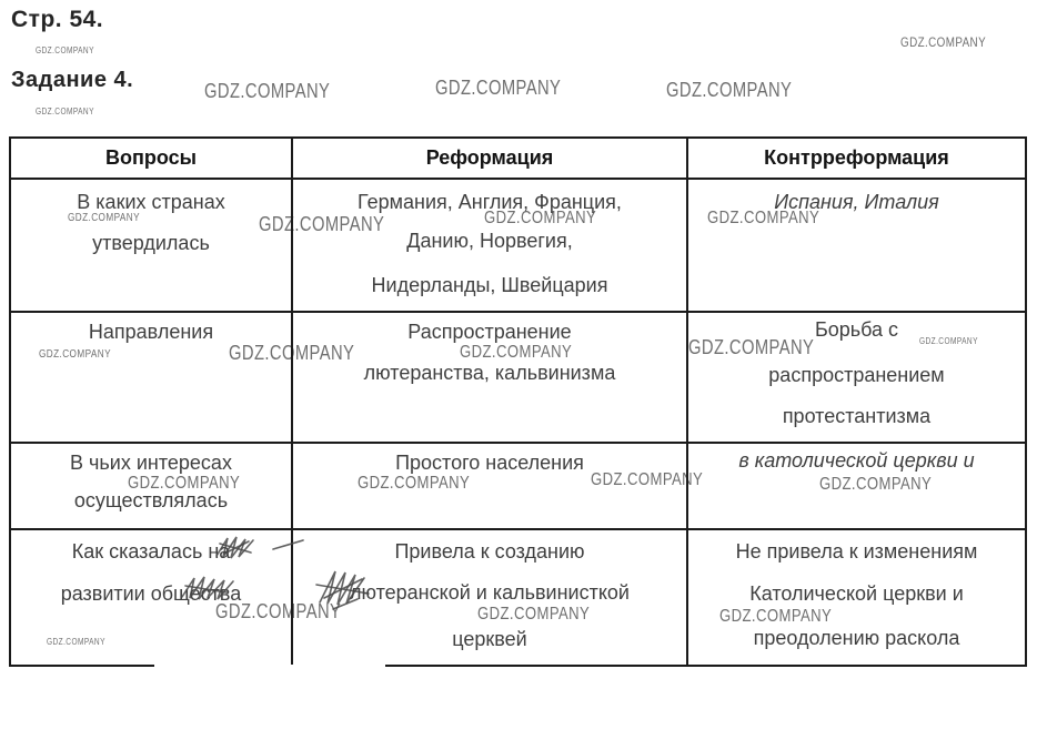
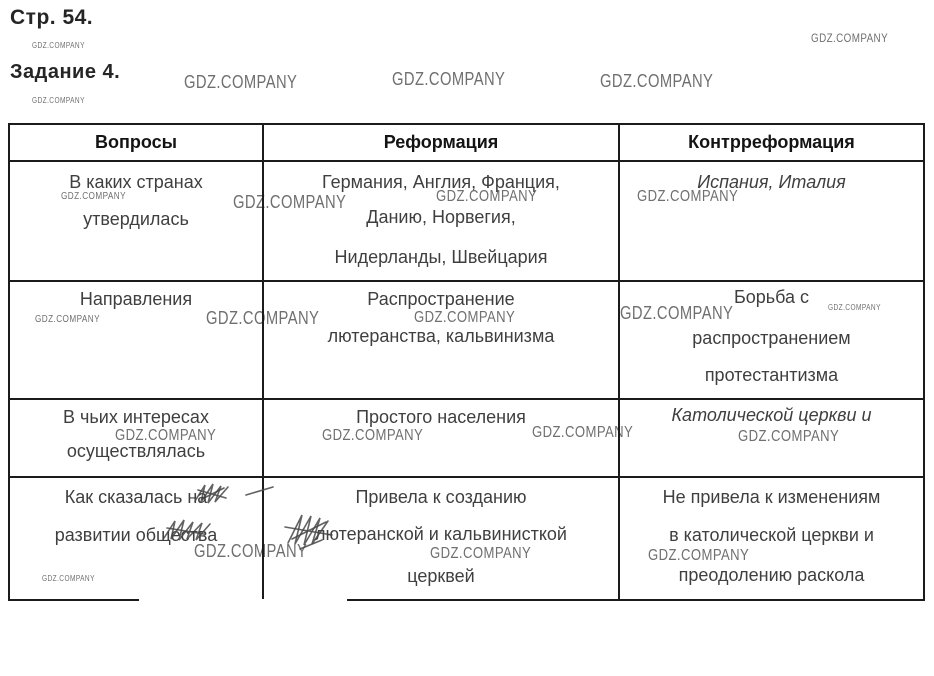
  Стр. 54.
  Задание 4.
  GDZ.COMPANY
  GDZ.COMPANY
  GDZ.COMPANY
  GDZ.COMPANY
  GDZ.COMPANY
  GDZ.COMPANY
  GDZ.COMPANY
  GDZ.COMPANY
  GDZ.COMPANY
  GDZ.COMPANY
  GDZ.COMPANY
  GDZ.COMPANY
  GDZ.COMPANY
  GDZ.COMPANY
  GDZ.COMPANY
  GDZ.COMPANY
  GDZ.COMPANY
  GDZ.COMPANY
  GDZ.COMPANY
  GDZ.COMPANY
  GDZ.COMPANY
  GDZ.COMPANY
  GDZ.COMPANY
  Вопросы
  Реформация
  Контрреформация
  В каких странах
  утвердилась
  Германия, Англия, Франция,
  Данию, Норвегия,
  Нидерланды, Швейцария
  Испания, Италия
  Направления
  Распространение
  лютеранства, кальвинизма
  Борьба с
  распространением
  протестантизма
  В чьих интересах
  осуществлялась
  Простого населения
- в католической церкви и
+ Католической церкви и
  Как сказалась на
  развитии общества
  Привела к созданию
  лютеранской и кальвинисткой
  церквей
  Не привела к изменениям
- Католической церкви и
+ в католической церкви и
  преодолению раскола
